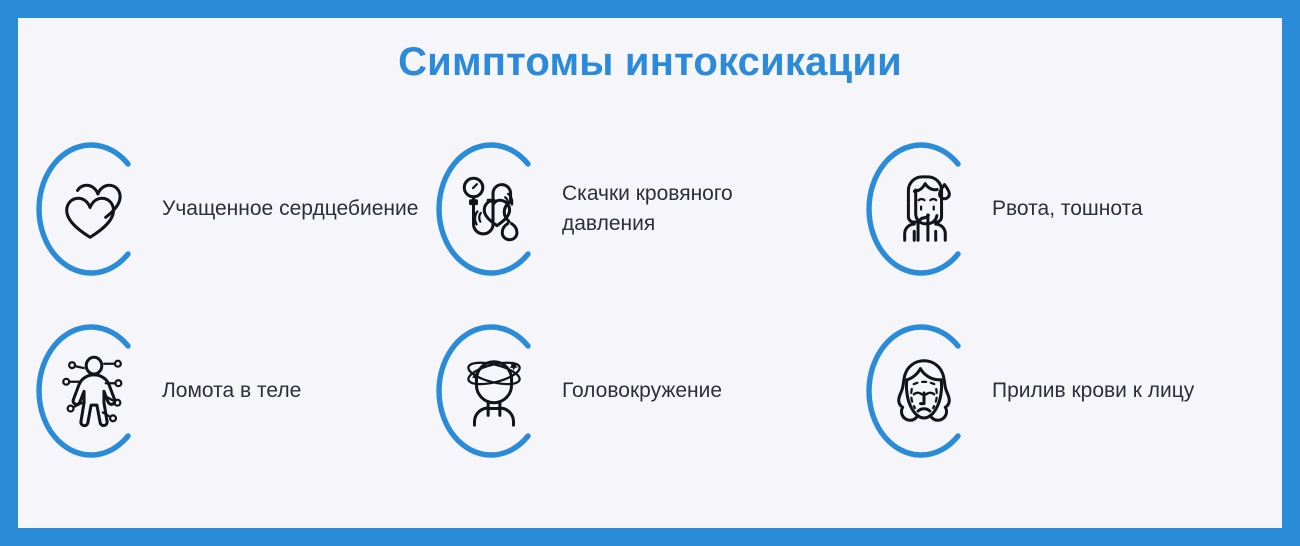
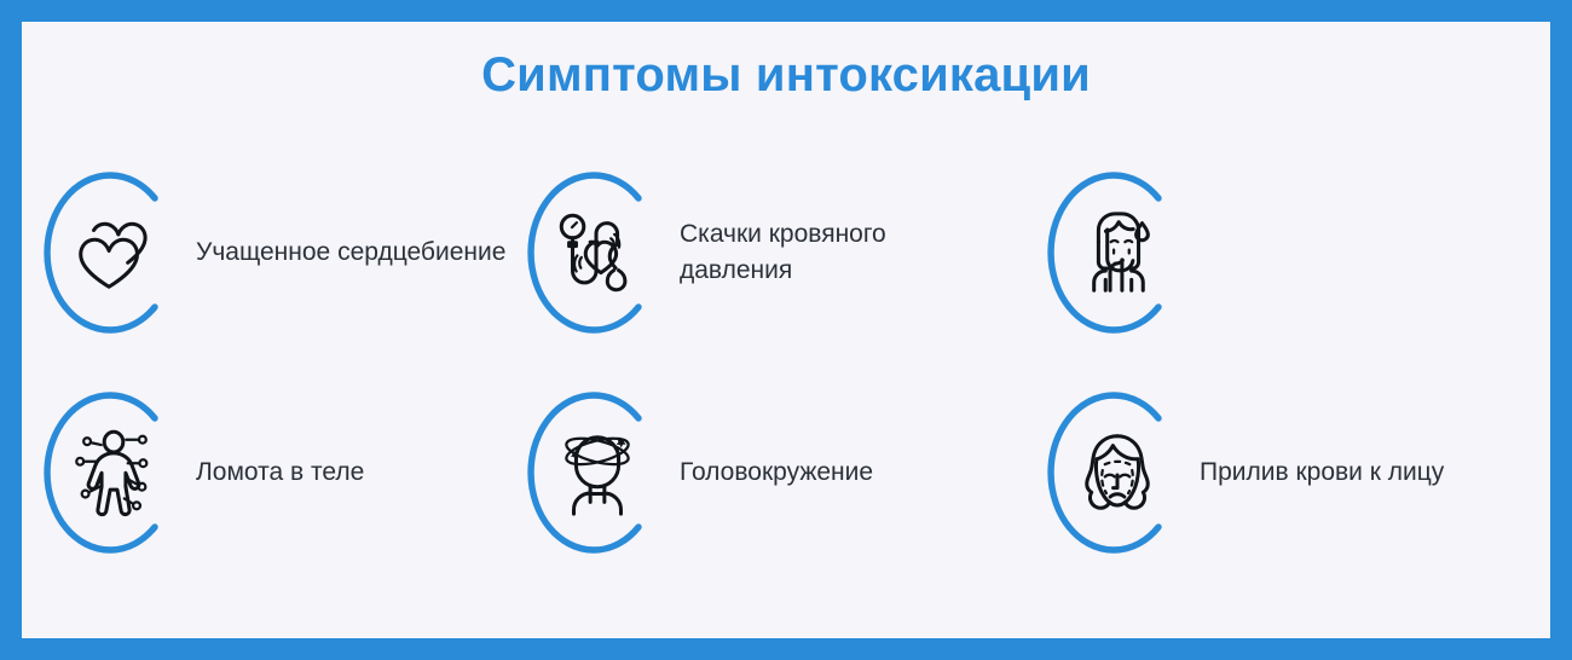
  Симптомы интоксикации
  Учащенное сердцебиение
  Скачки кровяного давления
- Рвота, тошнота
  Ломота в теле
  Головокружение
  Прилив крови к лицу
